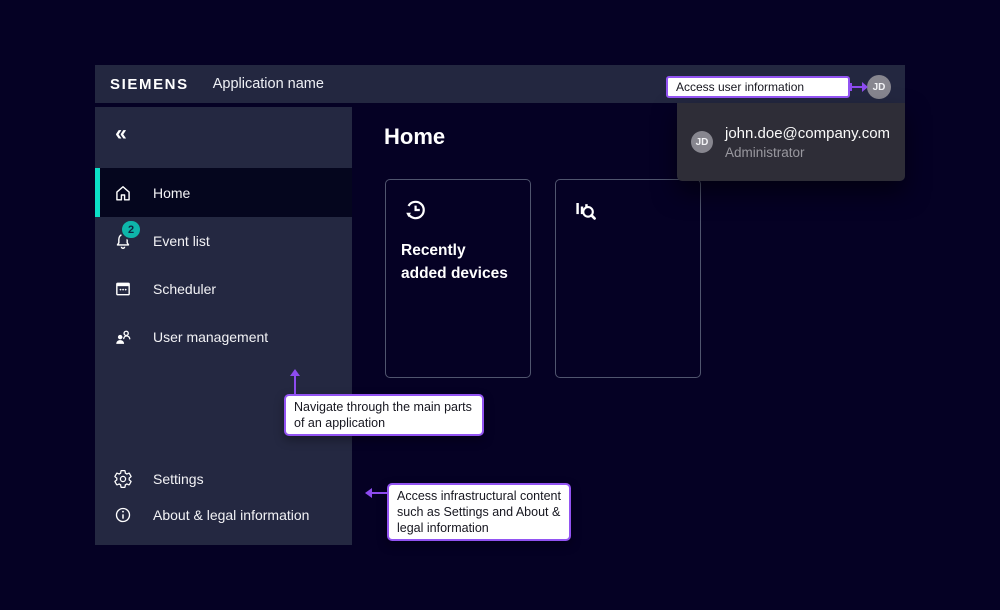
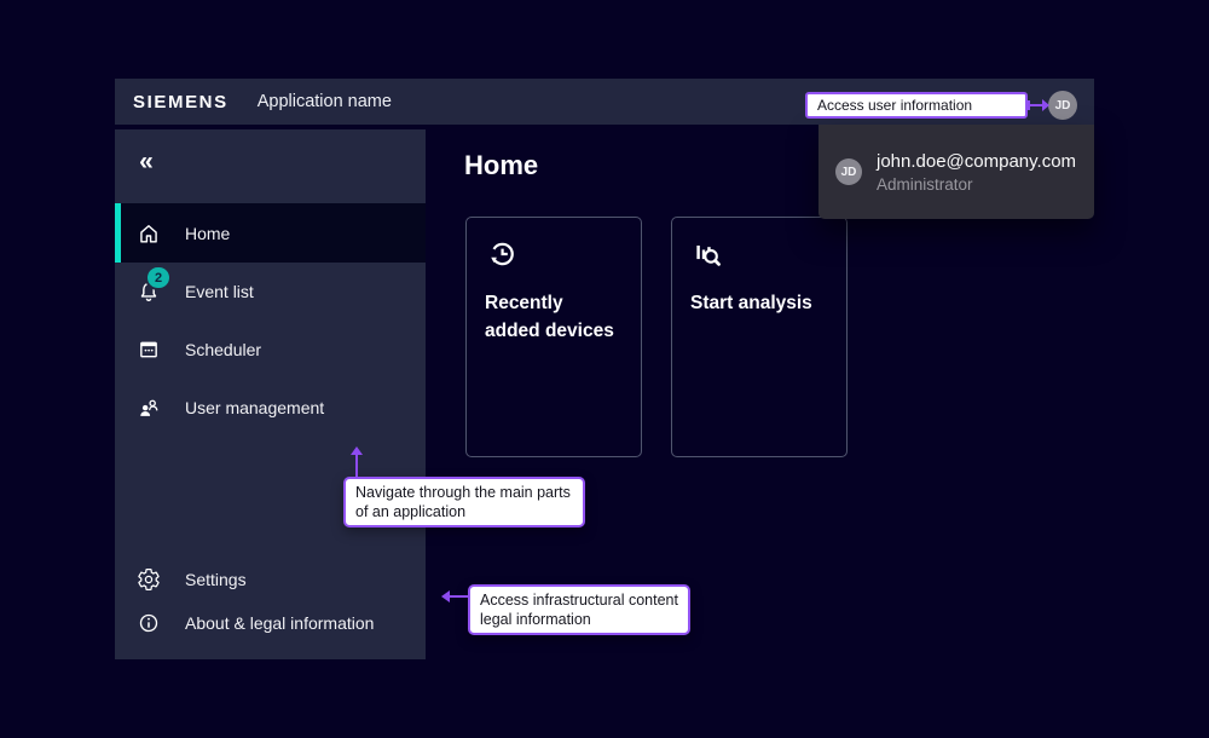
  «
  Home
  2
  Event list
  Scheduler
  User management
  Settings
  About & legal information
  SIEMENS
  Application name
  JD
  Home
  Recently added devices
+ Start analysis
  JD
  john.doe@company.com
  Administrator
  Access user information
  Navigate through the main parts
  of an application
  Access infrastructural content
- such as Settings and About &
  legal information
